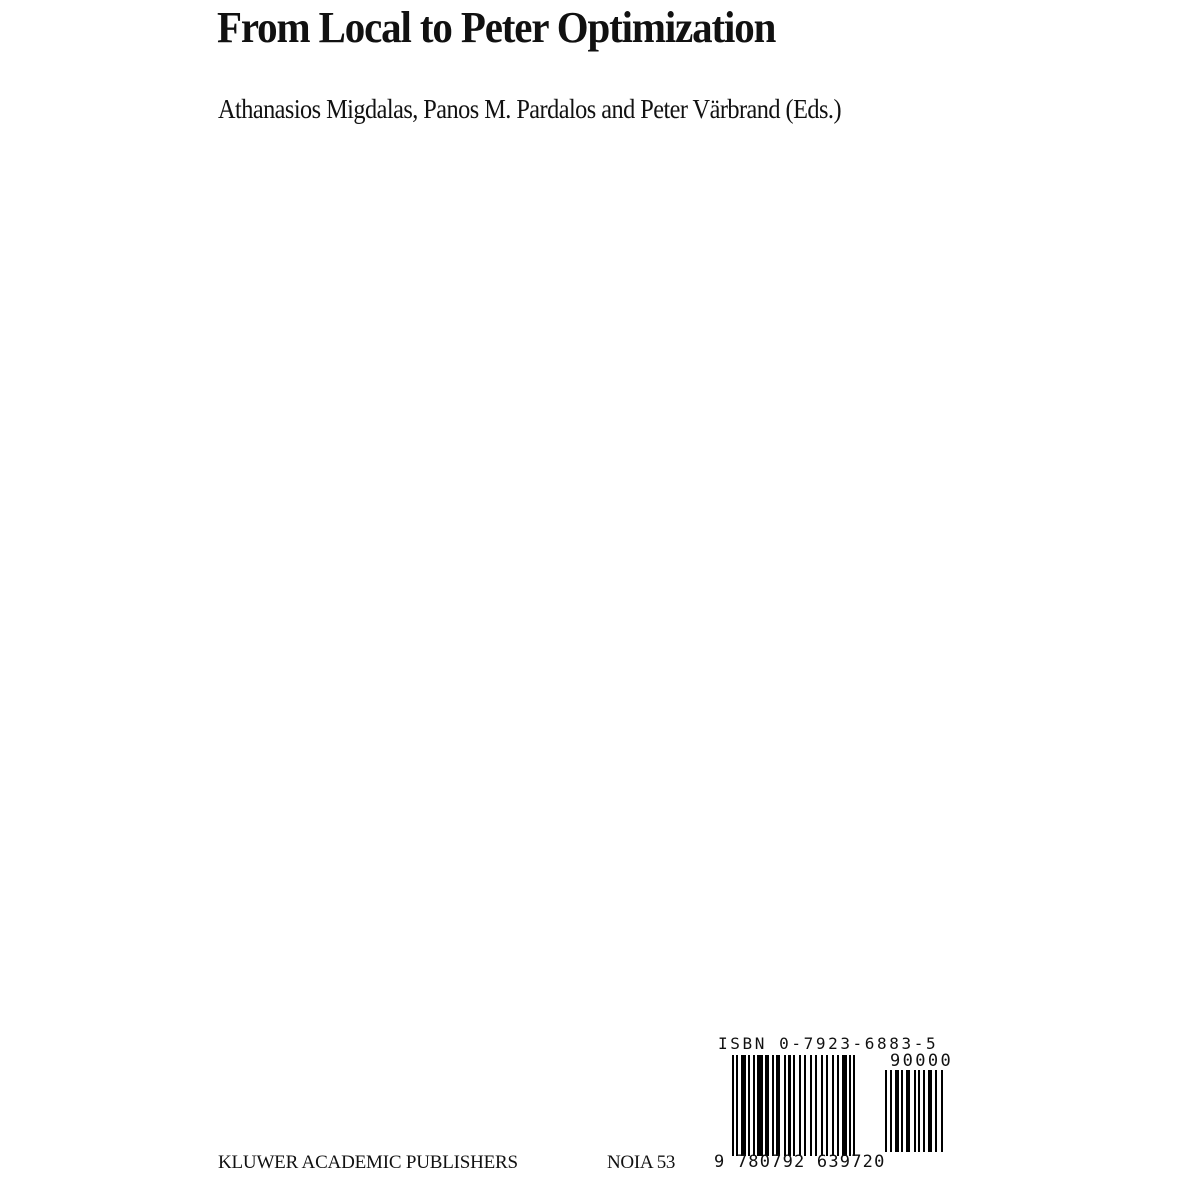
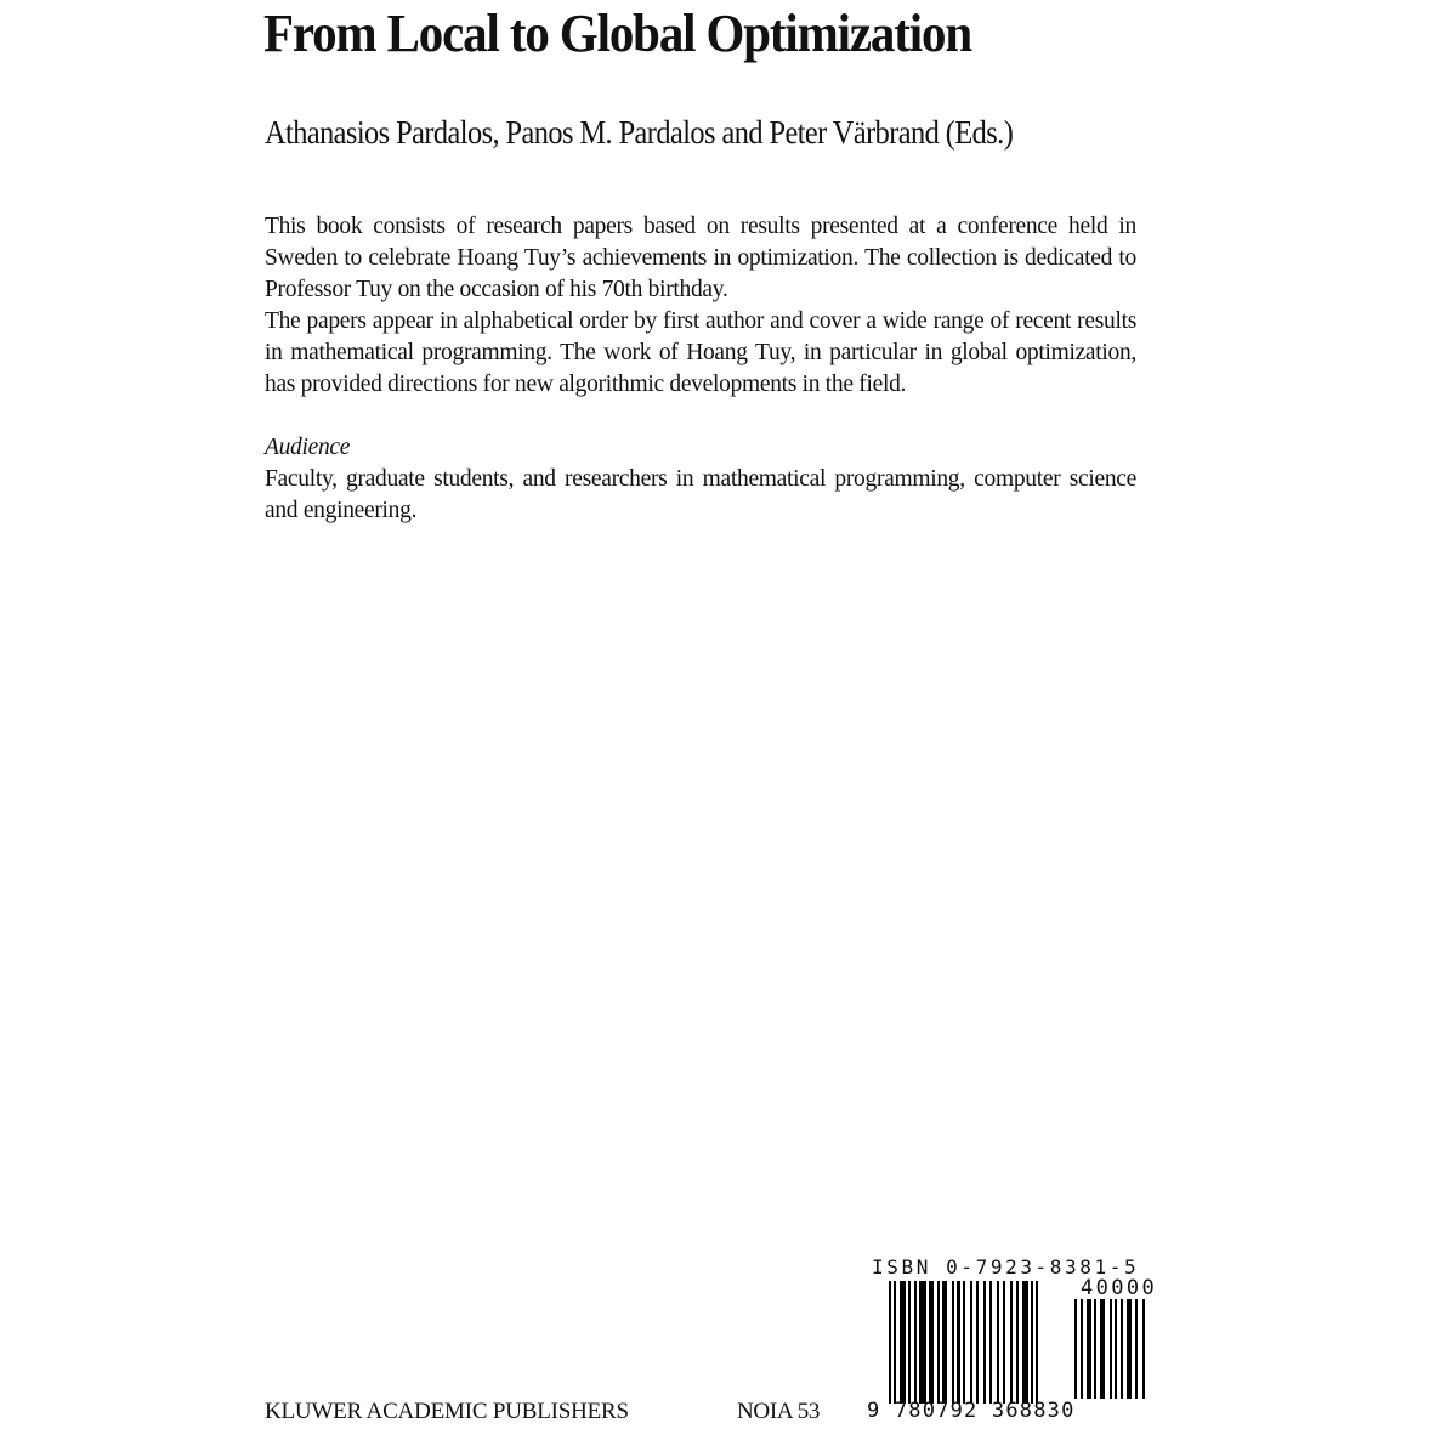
- From Local to Peter Optimization
+ From Local to Global Optimization
- Athanasios Migdalas, Panos M. Pardalos and Peter Värbrand (Eds.)
+ Athanasios Pardalos, Panos M. Pardalos and Peter Värbrand (Eds.)
+ This book consists of research papers based on results presented at a conference held in Sweden to celebrate Hoang Tuy’s achievements in optimization. The collection is dedicated to Professor Tuy on the occasion of his 70th birthday.
+ The papers appear in alphabetical order by first author and cover a wide range of recent results in mathematical programming. The work of Hoang Tuy, in particular in global optimization, has provided directions for new algorithmic developments in the field.
+ Audience
+ Faculty, graduate students, and researchers in mathematical programming, computer science and engineering.
- ISBN 0-7923-6883-5
+ ISBN 0-7923-8381-5
- 90000
+ 40000
- 9 780792 639720
+ 9 780792 368830
  KLUWER ACADEMIC PUBLISHERS
  NOIA 53
